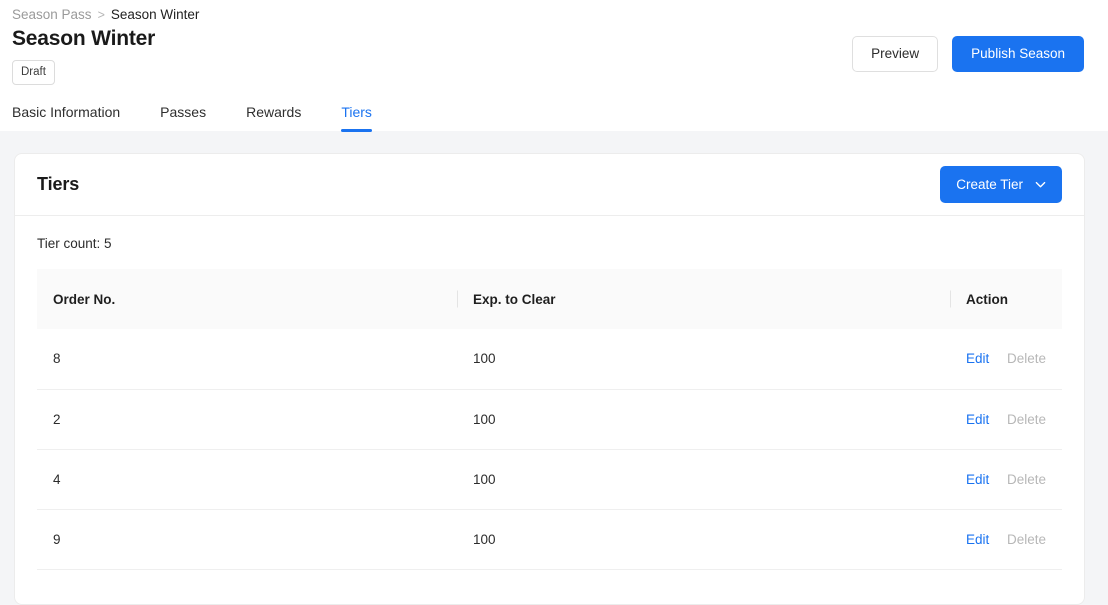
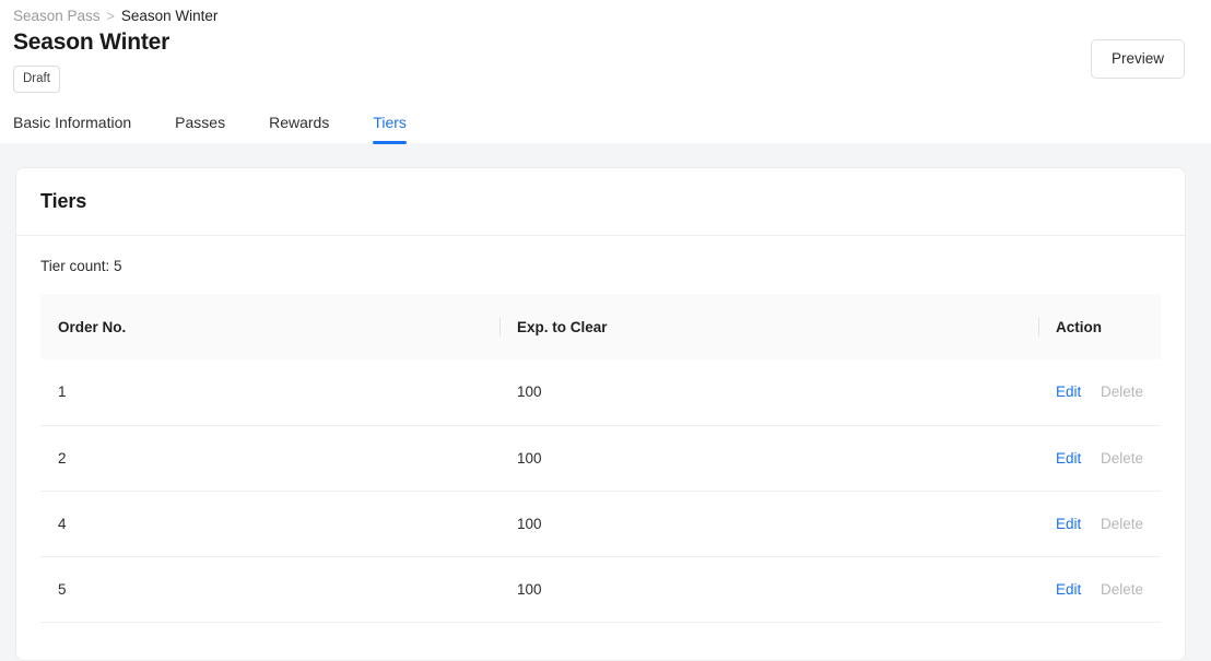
  Season Pass
  >
  Season Winter
  Season Winter
  Draft
  Preview
- Publish Season
  Basic Information
  Passes
  Rewards
  Tiers
  Tiers
- Create Tier
  Tier count: 5
  Order No.	Exp. to Clear	Action
- 8	100	Edit Delete
+ 1	100	Edit Delete
  2	100	Edit Delete
  4	100	Edit Delete
- 9	100	Edit Delete
+ 5	100	Edit Delete
